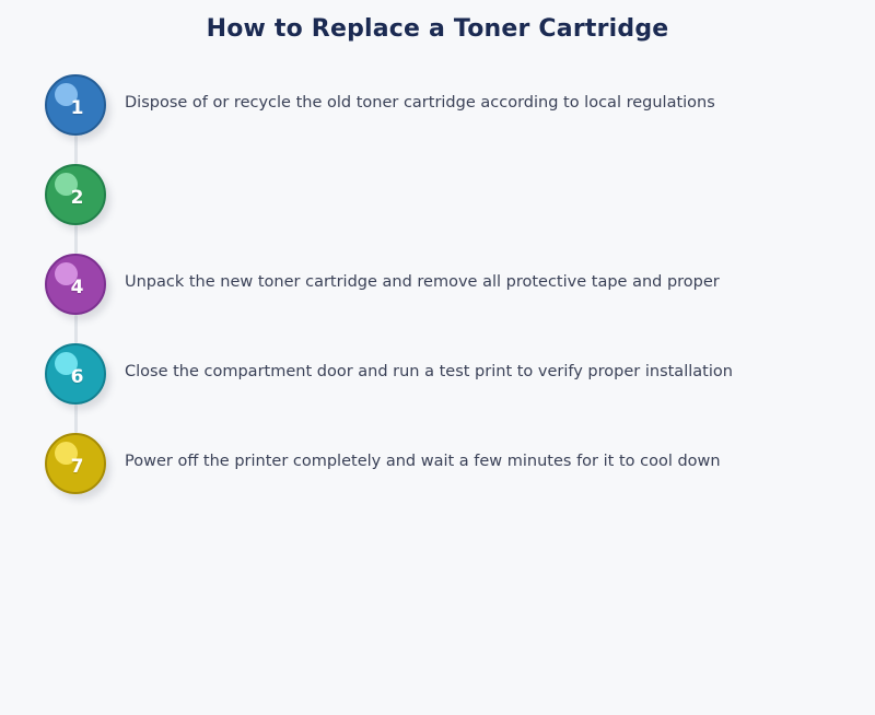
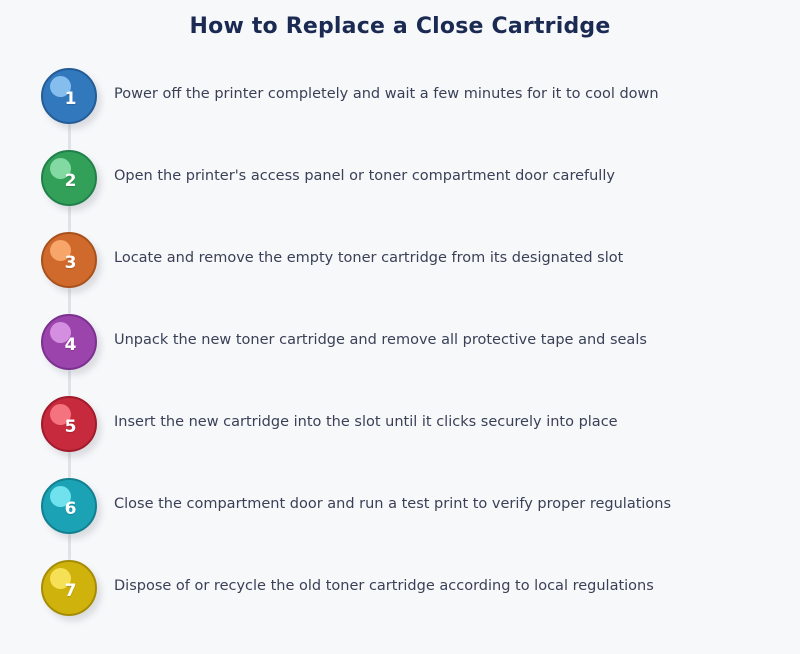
- How to Replace a Toner Cartridge
+ How to Replace a Close Cartridge
  1
- Dispose of or recycle the old toner cartridge according to local regulations
+ Power off the printer completely and wait a few minutes for it to cool down
  2
+ Open the printer's access panel or toner compartment door carefully
+ 3
+ Locate and remove the empty toner cartridge from its designated slot
  4
- Unpack the new toner cartridge and remove all protective tape and proper
+ Unpack the new toner cartridge and remove all protective tape and seals
+ 5
+ Insert the new cartridge into the slot until it clicks securely into place
  6
- Close the compartment door and run a test print to verify proper installation
+ Close the compartment door and run a test print to verify proper regulations
  7
- Power off the printer completely and wait a few minutes for it to cool down
+ Dispose of or recycle the old toner cartridge according to local regulations
